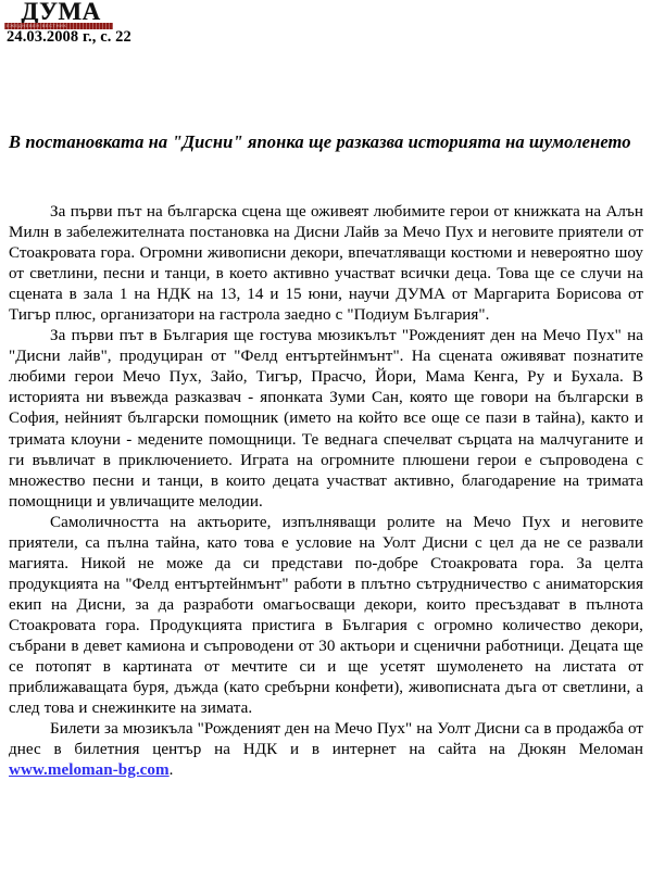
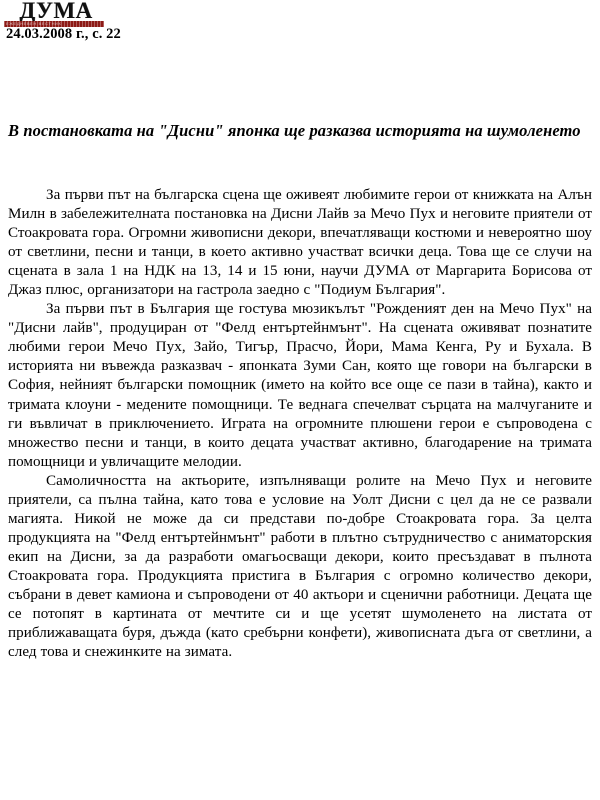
  ДУМА
  24.03.2008 г., с. 22
  В постановката на "Дисни" японка ще разказва историята на шумоленето
- За първи път на българска сцена ще оживеят любимите герои от книжката на Алън Милн в забележителната постановка на Дисни Лайв за Мечо Пух и неговите приятели от Стоакровата гора. Огромни живописни декори, впечатляващи костюми и невероятно шоу от светлини, песни и танци, в което активно участват всички деца. Това ще се случи на сцената в зала 1 на НДК на 13, 14 и 15 юни, научи ДУМА от Маргарита Борисова от Тигър плюс, организатори на гастрола заедно с "Подиум България".
+ За първи път на българска сцена ще оживеят любимите герои от книжката на Алън Милн в забележителната постановка на Дисни Лайв за Мечо Пух и неговите приятели от Стоакровата гора. Огромни живописни декори, впечатляващи костюми и невероятно шоу от светлини, песни и танци, в което активно участват всички деца. Това ще се случи на сцената в зала 1 на НДК на 13, 14 и 15 юни, научи ДУМА от Маргарита Борисова от Джаз плюс, организатори на гастрола заедно с "Подиум България".
  За първи път в България ще гостува мюзикълът "Рожденият ден на Мечо Пух" на "Дисни лайв", продуциран от "Фелд ентъртейнмънт". На сцената оживяват познатите любими герои Мечо Пух, Зайо, Тигър, Прасчо, Йори, Мама Кенга, Ру и Бухала. В историята ни въвежда разказвач - японката Зуми Сан, която ще говори на български в София, нейният български помощник (името на който все още се пази в тайна), както и тримата клоуни - медените помощници. Те веднага спечелват сърцата на малчуганите и ги въвличат в приключението. Играта на огромните плюшени герои е съпроводена с множество песни и танци, в които децата участват активно, благодарение на тримата помощници и увличащите мелодии.
- Самоличността на актьорите, изпълняващи ролите на Мечо Пух и неговите приятели, са пълна тайна, като това е условие на Уолт Дисни с цел да не се развали магията. Никой не може да си представи по-добре Стоакровата гора. За целта продукцията на "Фелд ентъртейнмънт" работи в плътно сътрудничество с аниматорския екип на Дисни, за да разработи омагьосващи декори, които пресъздават в пълнота Стоакровата гора. Продукцията пристига в България с огромно количество декори, събрани в девет камиона и съпроводени от 30 актьори и сценични работници. Децата ще се потопят в картината от мечтите си и ще усетят шумоленето на листата от приближаващата буря, дъжда (като сребърни конфети), живописната дъга от светлини, а след това и снежинките на зимата.
+ Самоличността на актьорите, изпълняващи ролите на Мечо Пух и неговите приятели, са пълна тайна, като това е условие на Уолт Дисни с цел да не се развали магията. Никой не може да си представи по-добре Стоакровата гора. За целта продукцията на "Фелд ентъртейнмънт" работи в плътно сътрудничество с аниматорския екип на Дисни, за да разработи омагьосващи декори, които пресъздават в пълнота Стоакровата гора. Продукцията пристига в България с огромно количество декори, събрани в девет камиона и съпроводени от 40 актьори и сценични работници. Децата ще се потопят в картината от мечтите си и ще усетят шумоленето на листата от приближаващата буря, дъжда (като сребърни конфети), живописната дъга от светлини, а след това и снежинките на зимата.
- Билети за мюзикъла "Рожденият ден на Мечо Пух" на Уолт Дисни са в продажба от днес в билетния център на НДК и в интернет на сайта на Дюкян Меломан www.meloman-bg.com.
